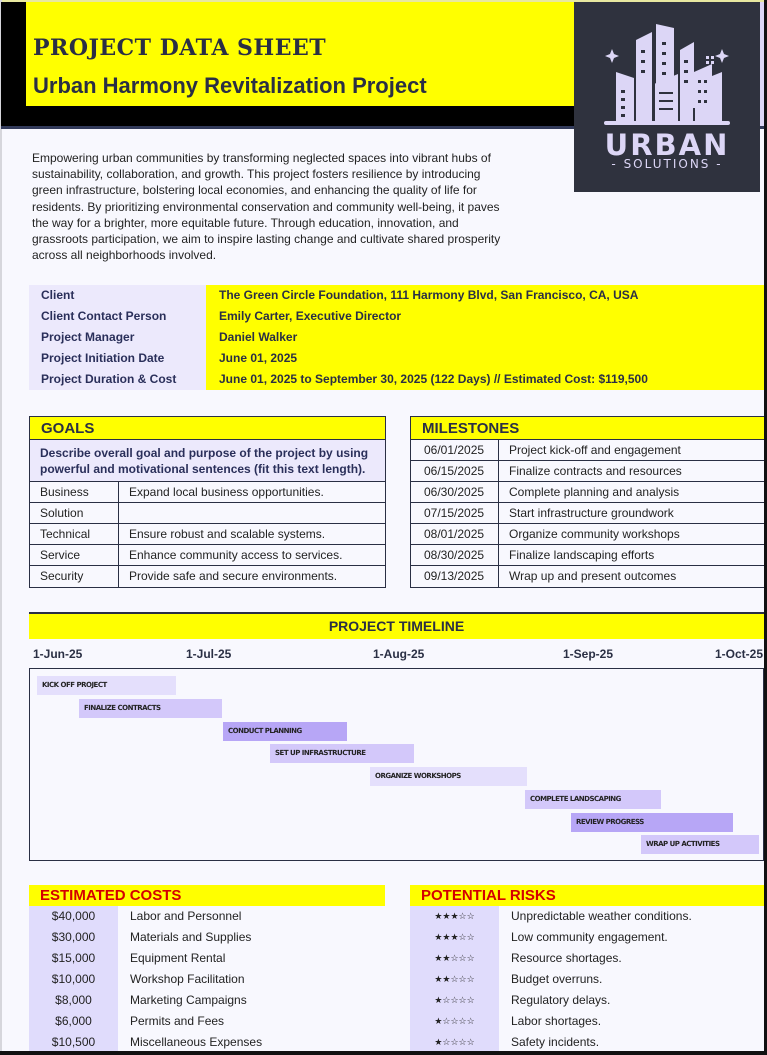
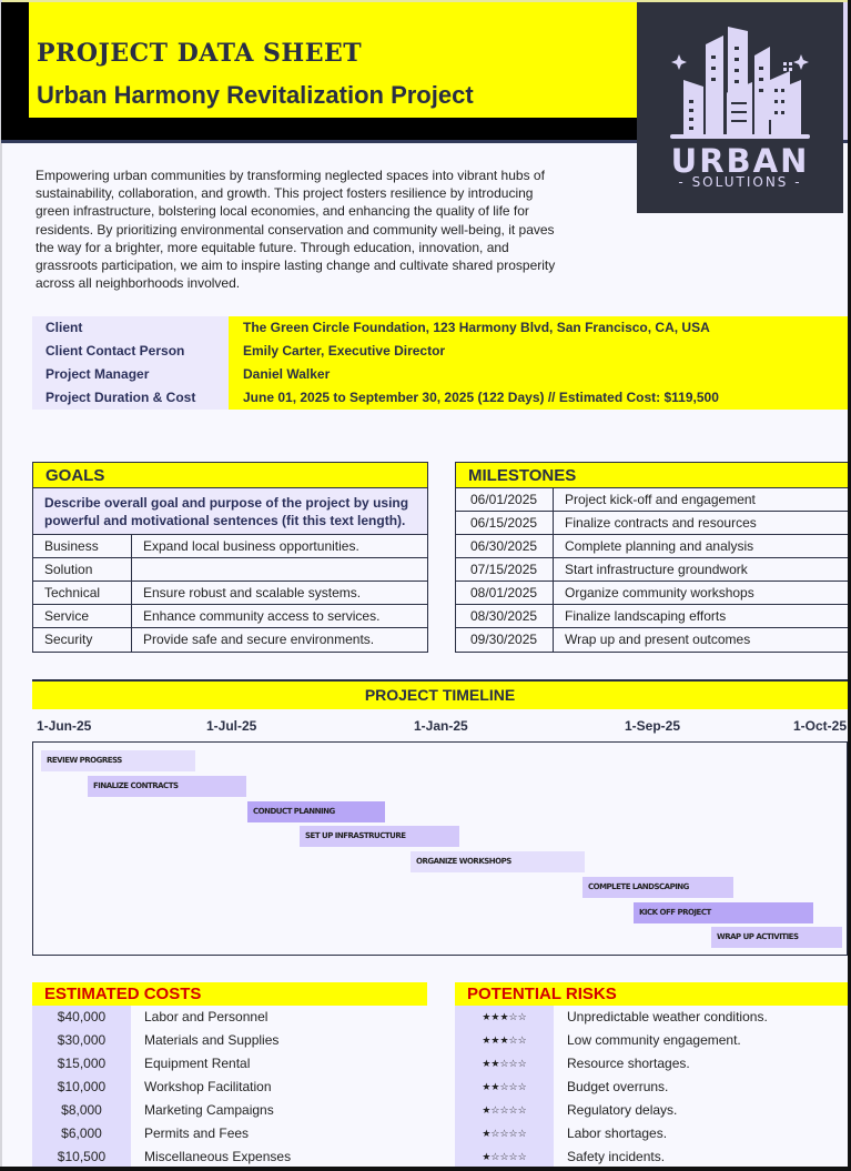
  PROJECT DATA SHEET
  Urban Harmony Revitalization Project
  URBAN
  - SOLUTIONS -
  Empowering urban communities by transforming neglected spaces into vibrant hubs of sustainability, collaboration, and growth. This project fosters resilience by introducing green infrastructure, bolstering local economies, and enhancing the quality of life for residents. By prioritizing environmental conservation and community well-being, it paves the way for a brighter, more equitable future. Through education, innovation, and grassroots participation, we aim to inspire lasting change and cultivate shared prosperity across all neighborhoods involved.
  Client
- The Green Circle Foundation, 111 Harmony Blvd, San Francisco, CA, USA
+ The Green Circle Foundation, 123 Harmony Blvd, San Francisco, CA, USA
  Client Contact Person
  Emily Carter, Executive Director
  Project Manager
  Daniel Walker
- Project Initiation Date
- June 01, 2025
  Project Duration & Cost
  June 01, 2025 to September 30, 2025 (122 Days) // Estimated Cost: $119,500
  GOALS
  Describe overall goal and purpose of the project by using powerful and motivational sentences (fit this text length).
  Business
  Expand local business opportunities.
  Solution
  Technical
  Ensure robust and scalable systems.
  Service
  Enhance community access to services.
  Security
  Provide safe and secure environments.
  MILESTONES
  06/01/2025
  Project kick-off and engagement
  06/15/2025
  Finalize contracts and resources
  06/30/2025
  Complete planning and analysis
  07/15/2025
  Start infrastructure groundwork
  08/01/2025
  Organize community workshops
  08/30/2025
  Finalize landscaping efforts
- 09/13/2025
+ 09/30/2025
  Wrap up and present outcomes
  PROJECT TIMELINE
  1-Jun-25
  1-Jul-25
- 1-Aug-25
+ 1-Jan-25
  1-Sep-25
  1-Oct-25
- KICK OFF PROJECT
+ REVIEW PROGRESS
  FINALIZE CONTRACTS
  CONDUCT PLANNING
  SET UP INFRASTRUCTURE
  ORGANIZE WORKSHOPS
  COMPLETE LANDSCAPING
- REVIEW PROGRESS
+ KICK OFF PROJECT
  WRAP UP ACTIVITIES
  ESTIMATED COSTS
  $40,000
  Labor and Personnel
  $30,000
  Materials and Supplies
  $15,000
  Equipment Rental
  $10,000
  Workshop Facilitation
  $8,000
  Marketing Campaigns
  $6,000
  Permits and Fees
  $10,500
  Miscellaneous Expenses
  POTENTIAL RISKS
  ★★★☆☆
  Unpredictable weather conditions.
  ★★★☆☆
  Low community engagement.
  ★★☆☆☆
  Resource shortages.
  ★★☆☆☆
  Budget overruns.
  ★☆☆☆☆
  Regulatory delays.
  ★☆☆☆☆
  Labor shortages.
  ★☆☆☆☆
  Safety incidents.
